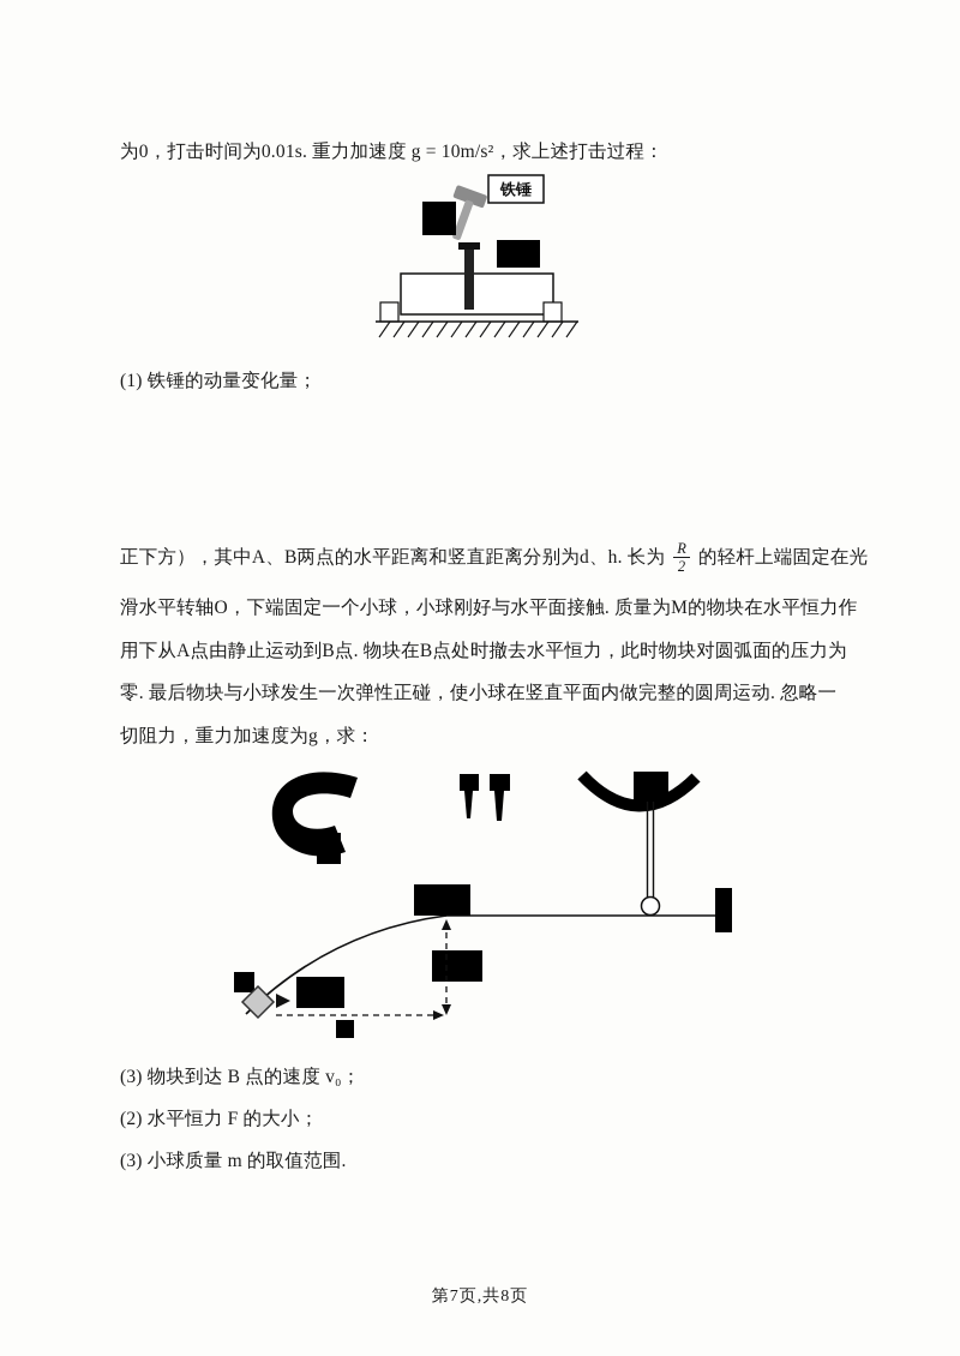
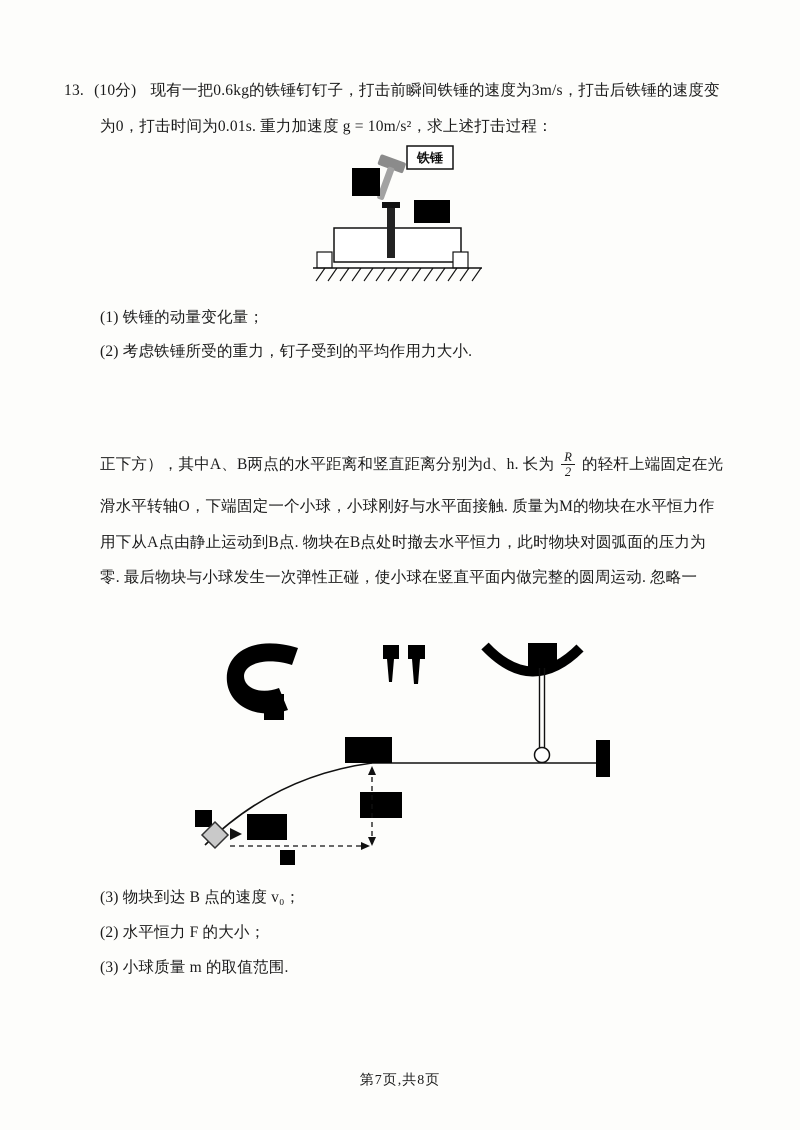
+ 13. (10分) 现有一把0.6kg的铁锤钉钉子，打击前瞬间铁锤的速度为3m/s，打击后铁锤的速度变
  为0，打击时间为0.01s. 重力加速度 g = 10m/s²，求上述打击过程：
  铁锤
  (1) 铁锤的动量变化量；
+ (2) 考虑铁锤所受的重力，钉子受到的平均作用力大小.
  正下方），其中A、B两点的水平距离和竖直距离分别为d、h. 长为
  R
  2
  的轻杆上端固定在光
  滑水平转轴O，下端固定一个小球，小球刚好与水平面接触. 质量为M的物块在水平恒力作
  用下从A点由静止运动到B点. 物块在B点处时撤去水平恒力，此时物块对圆弧面的压力为
  零. 最后物块与小球发生一次弹性正碰，使小球在竖直平面内做完整的圆周运动. 忽略一
- 切阻力，重力加速度为g，求：
  (3) 物块到达 B 点的速度 v₀；
  (2) 水平恒力 F 的大小；
  (3) 小球质量 m 的取值范围.
  第7页,共8页
